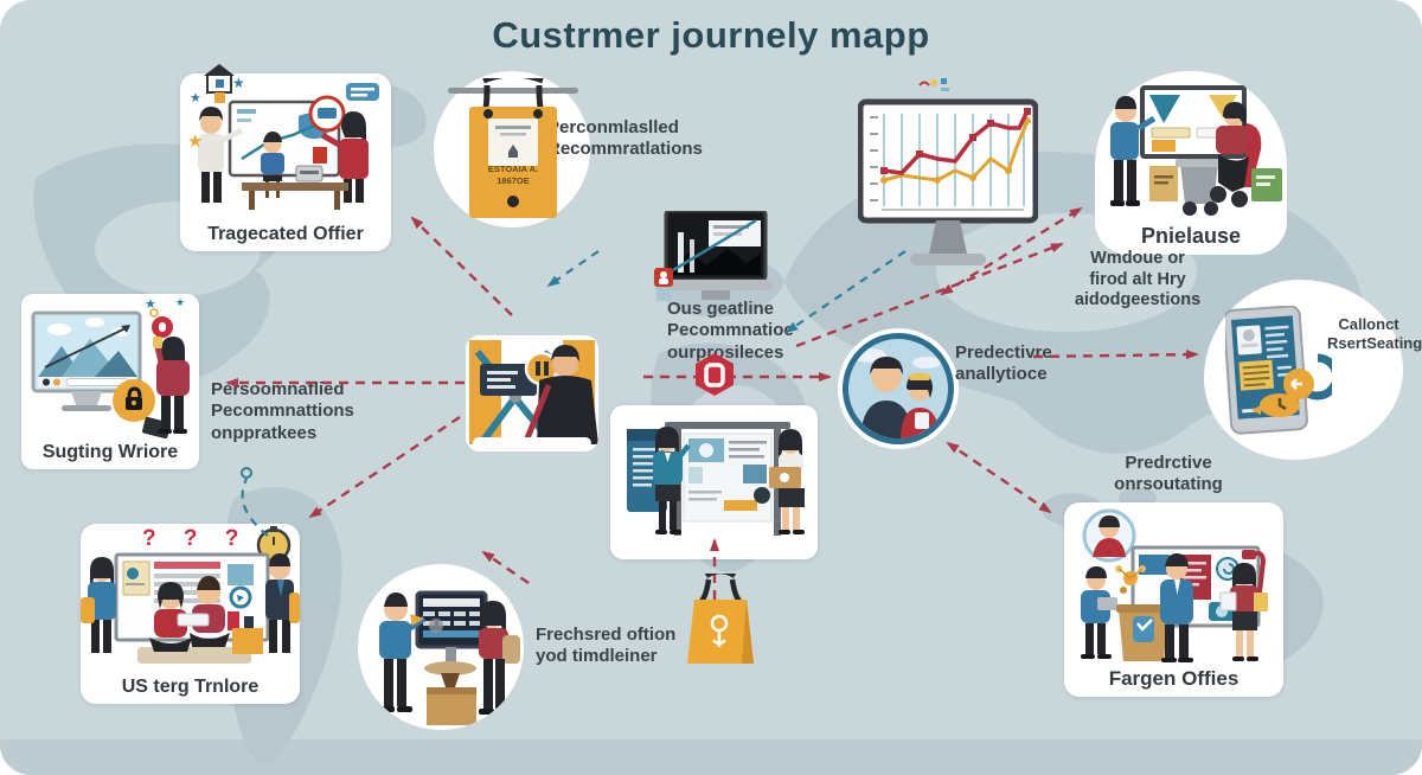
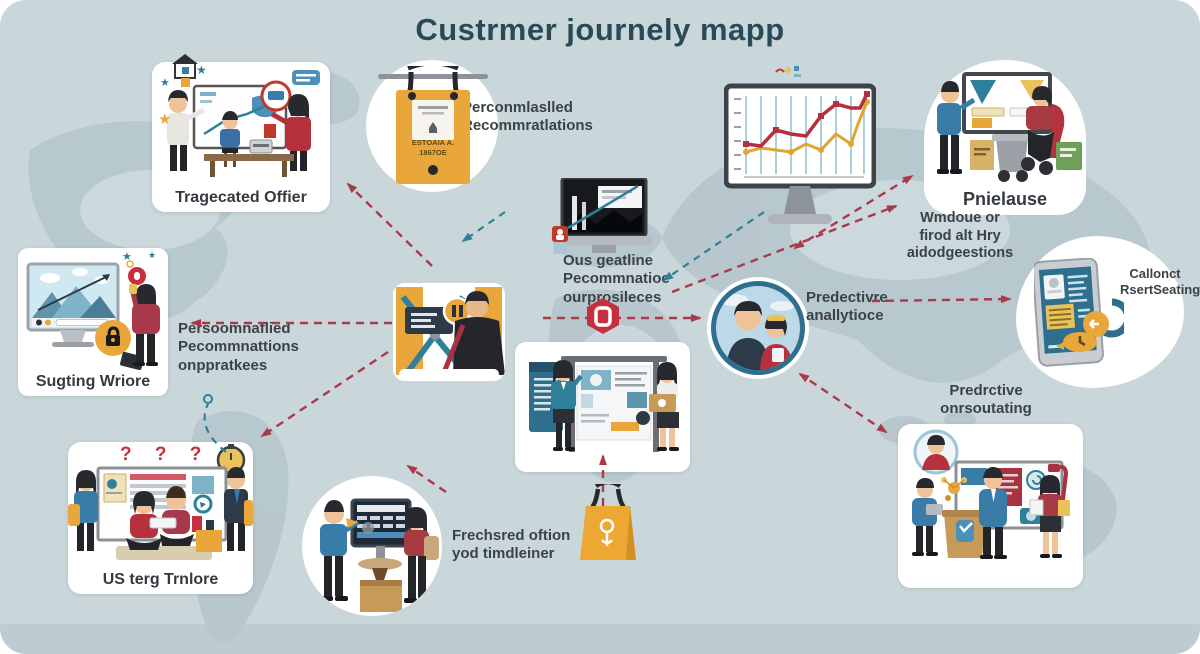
  Custrmer journely mapp
  Tragecated Offier
  ★
  ★
  ★
  ESTOAIA A.
  1867OE
  erconmlaslled
  ecommratlations
  Ous geatline
  Pecommnatio
  ourprosileces
  Pnielause
  Wmdoue or
  firod alt Hry
  aidodgeestions
  Predectivre
  anallytioce
  Callonct
  RsertSeatin
  ★
  ★
  Sugting Wriore
  Persoomnaflied
  Pecommnattions
  onppratkees
  ? ? ?
  US terg Trnlore
  Frechsred oftion
  yod timdleiner
  Predrctive
  onrsoutating
- Fargen Offies
